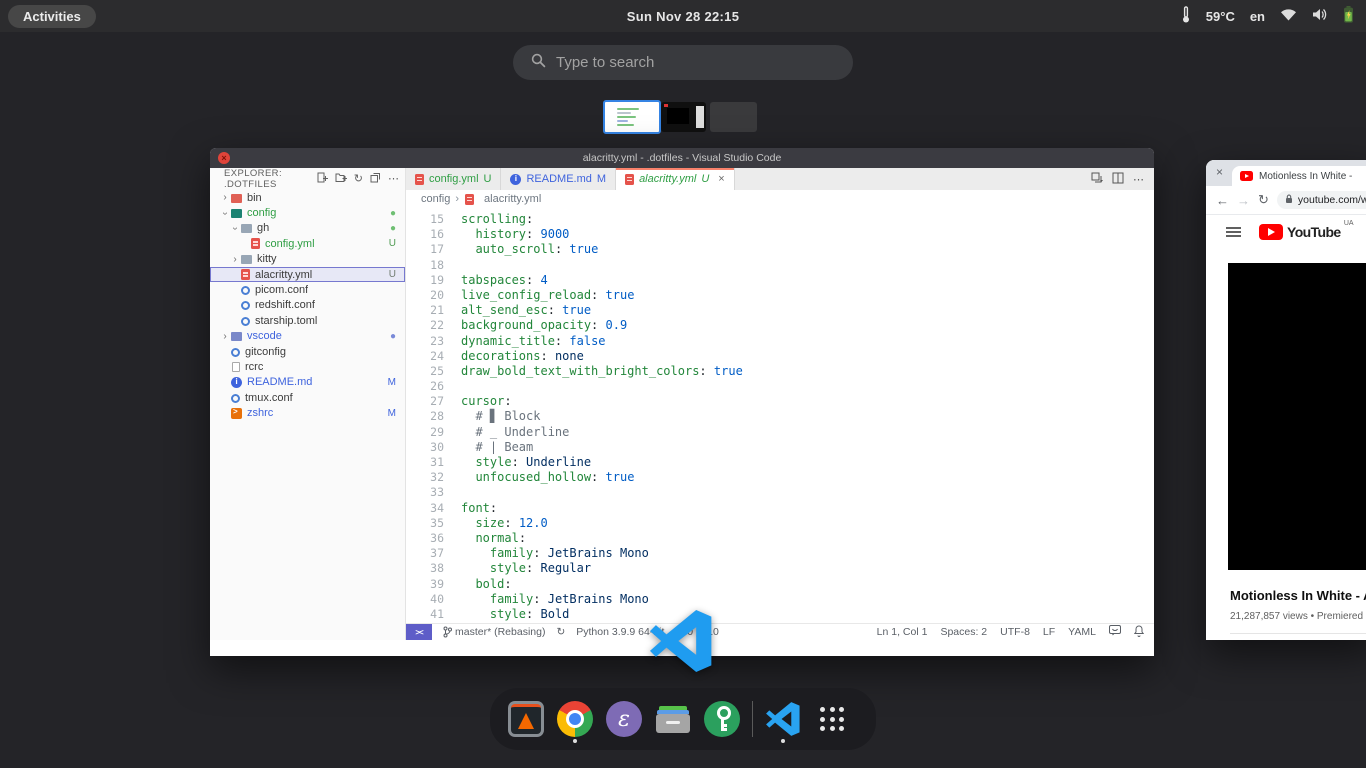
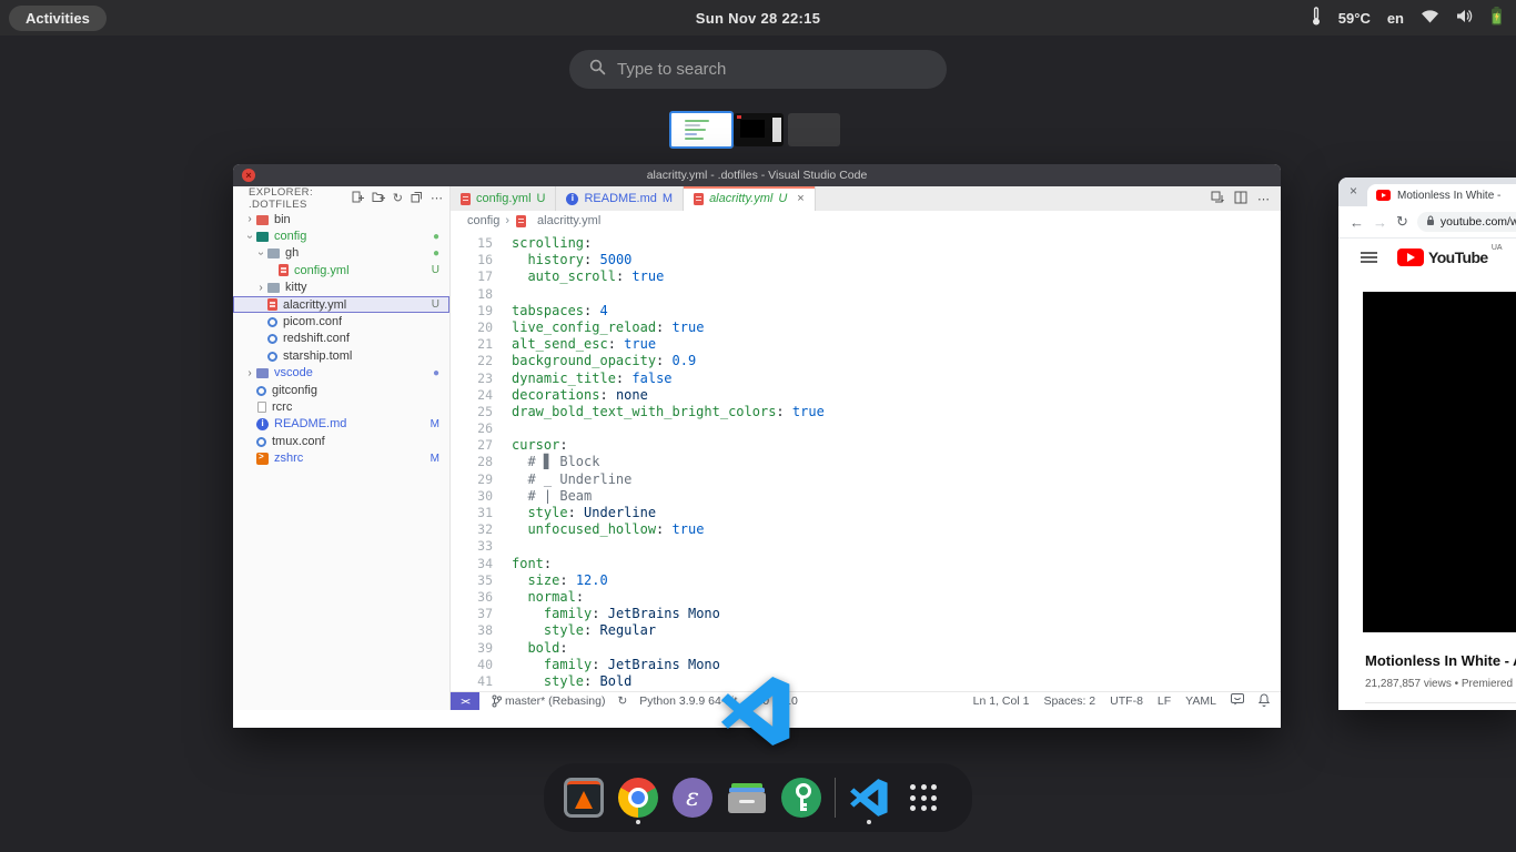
  Activities
  Sun Nov 28 22:15
  59°C
  en
  Type to search
  ×
  alacritty.yml - .dotfiles - Visual Studio Code
  EXPLORER: .DOTFILES
  ↻
  ⋯
  ›
  bin
  config
  ●
  gh
  ●
  config.yml
  U
  ›
  kitty
  alacritty.yml
  U
  picom.conf
  redshift.conf
  starship.toml
  ›
  vscode
  ●
  gitconfig
  rcrc
  README.md
  M
  tmux.conf
  zshrc
  M
  config.yml
  U
  README.md
  M
  alacritty.yml
  U
  ×
  ⋯
  config
  ›
  alacritty.yml
  15
  scrolling:
  16
- history: 9000
+ history: 5000
  17
  auto_scroll: true
  18
  19
  tabspaces: 4
  20
  live_config_reload: true
  21
  alt_send_esc: true
  22
  background_opacity: 0.9
  23
  dynamic_title: false
  24
  decorations: none
  25
  draw_bold_text_with_bright_colors: true
  26
  27
  cursor:
  28
  # ▋ Block
  29
  # _ Underline
  30
  # | Beam
  31
  style: Underline
  32
  unfocused_hollow: true
  33
  34
  font:
  35
  size: 12.0
  36
  normal:
  37
  family: JetBrains Mono
  38
  style: Regular
  39
  bold:
  40
  family: JetBrains Mono
  41
  style: Bold
  ><
  master* (Rebasing)
  ↻
  Python 3.9.9 64
  0
  Ln 1, Col 1
  Spaces: 2
  UTF-8
  LF
  YAML
  ×
  Motionless In White -
  ←
  →
  ↻
  youtube.com/w
  YouTube
  Motionless In White -
  21,287,857 views • Premiered
  ε
